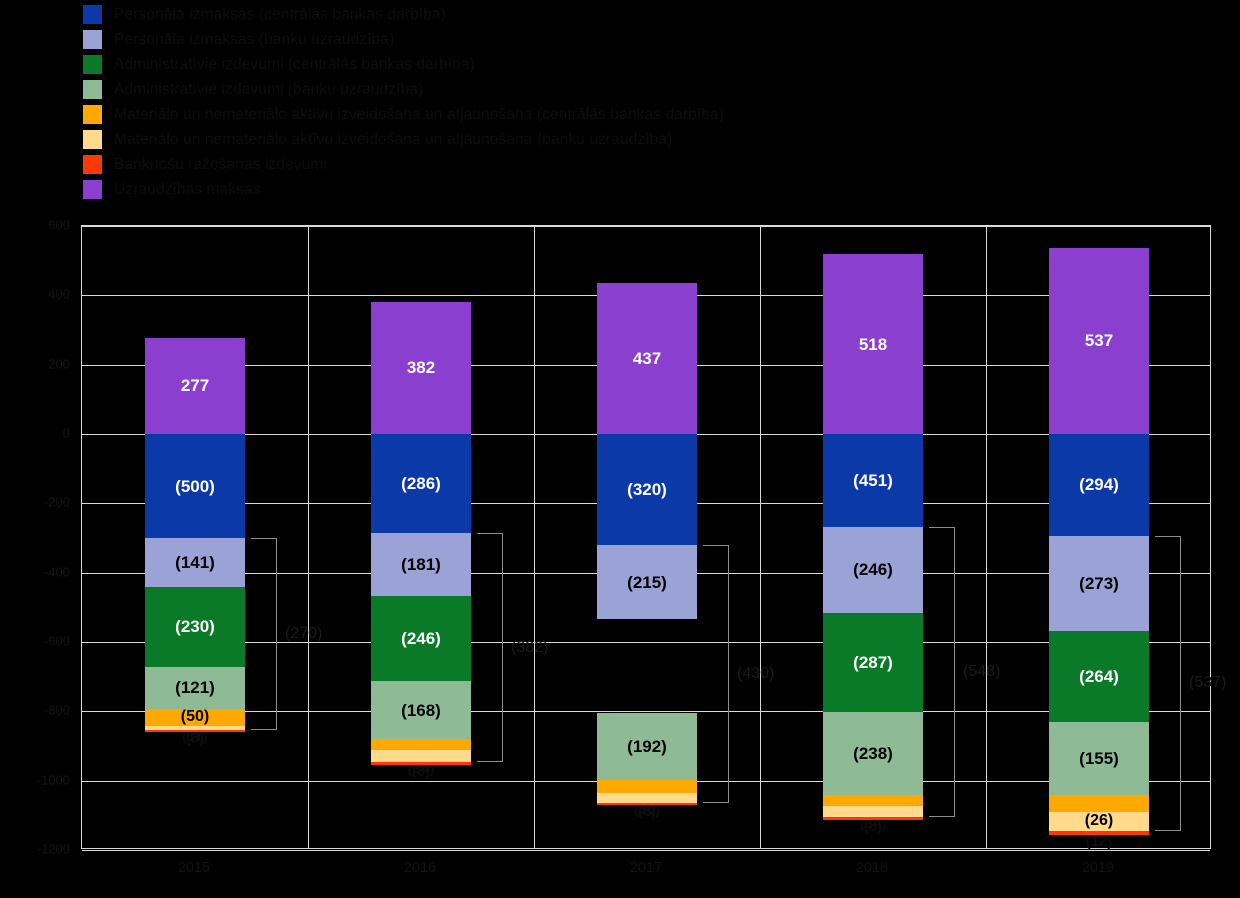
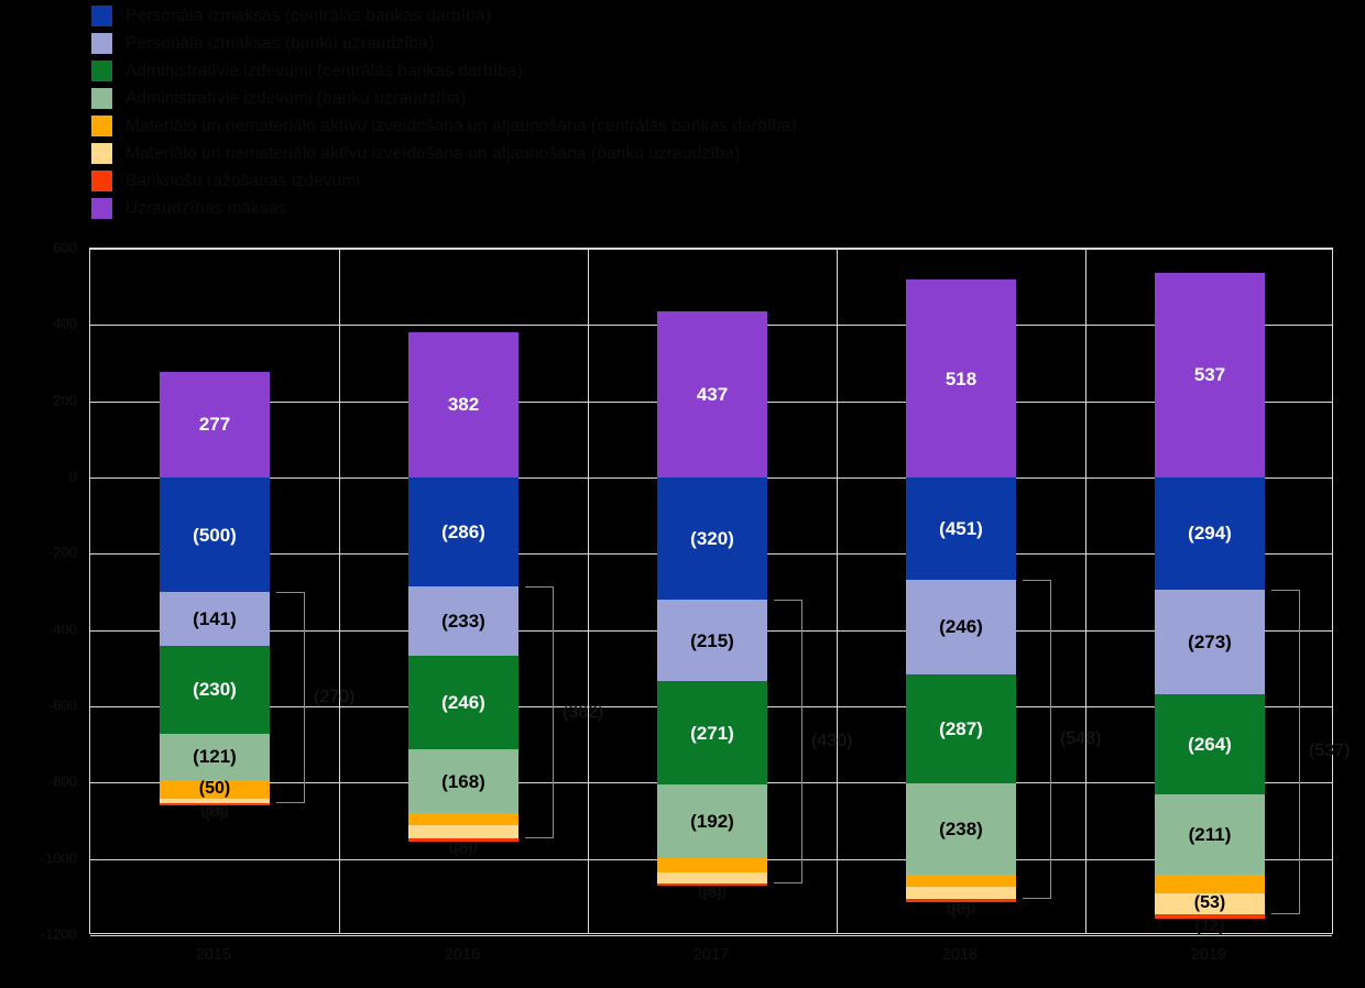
  277
  (500)
  (141)
  (230)
  (121)
  (50)
  (11)
  (8)
  (270)
  382
  (286)
- (181)
+ (233)
  (246)
  (168)
  (34)
  (8)
  (382)
  437
  (320)
  (215)
+ (271)
  (192)
  (30)
  (6)
  (430)
  518
  (451)
  (246)
  (287)
  (238)
  (34)
  (8)
  (548)
  537
  (294)
  (273)
  (264)
- (155)
+ (211)
- (26)
+ (53)
  (12)
  (537)
